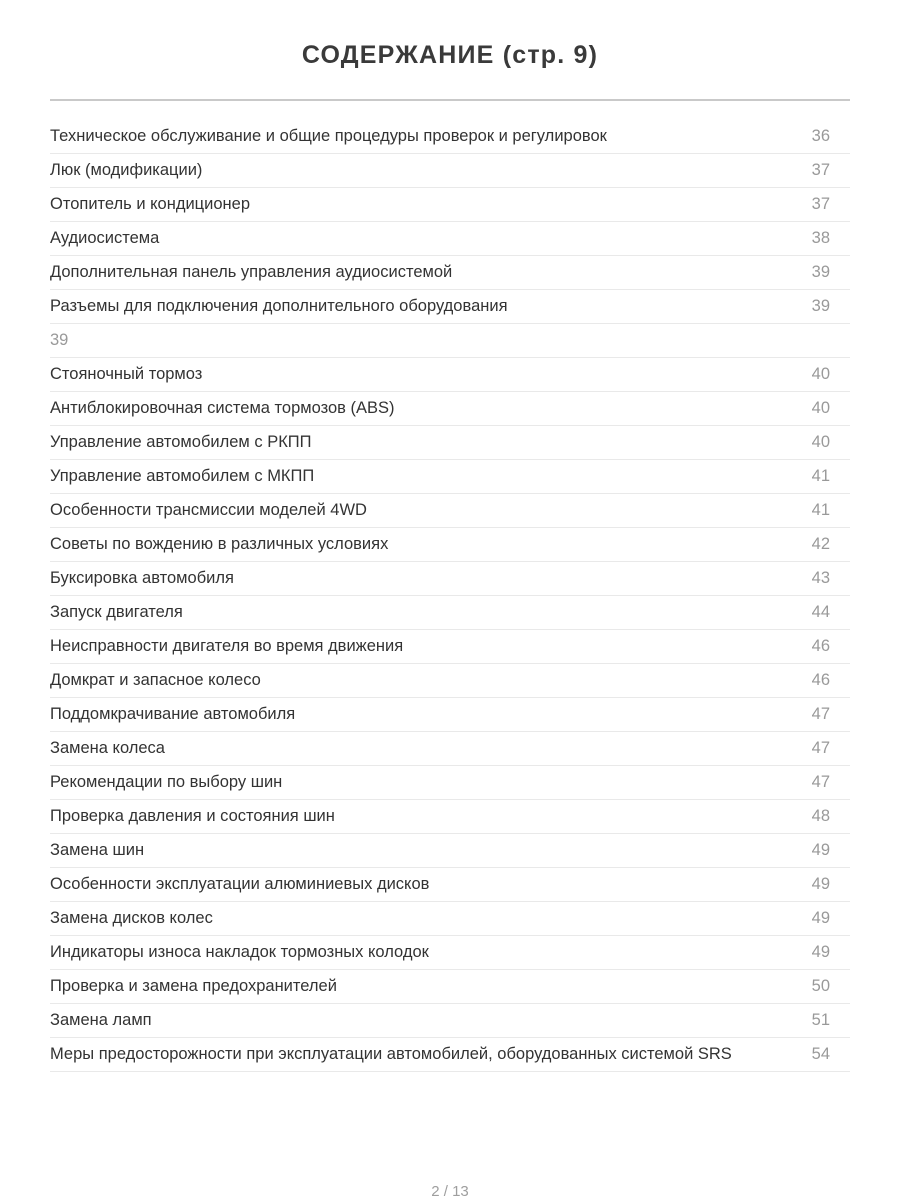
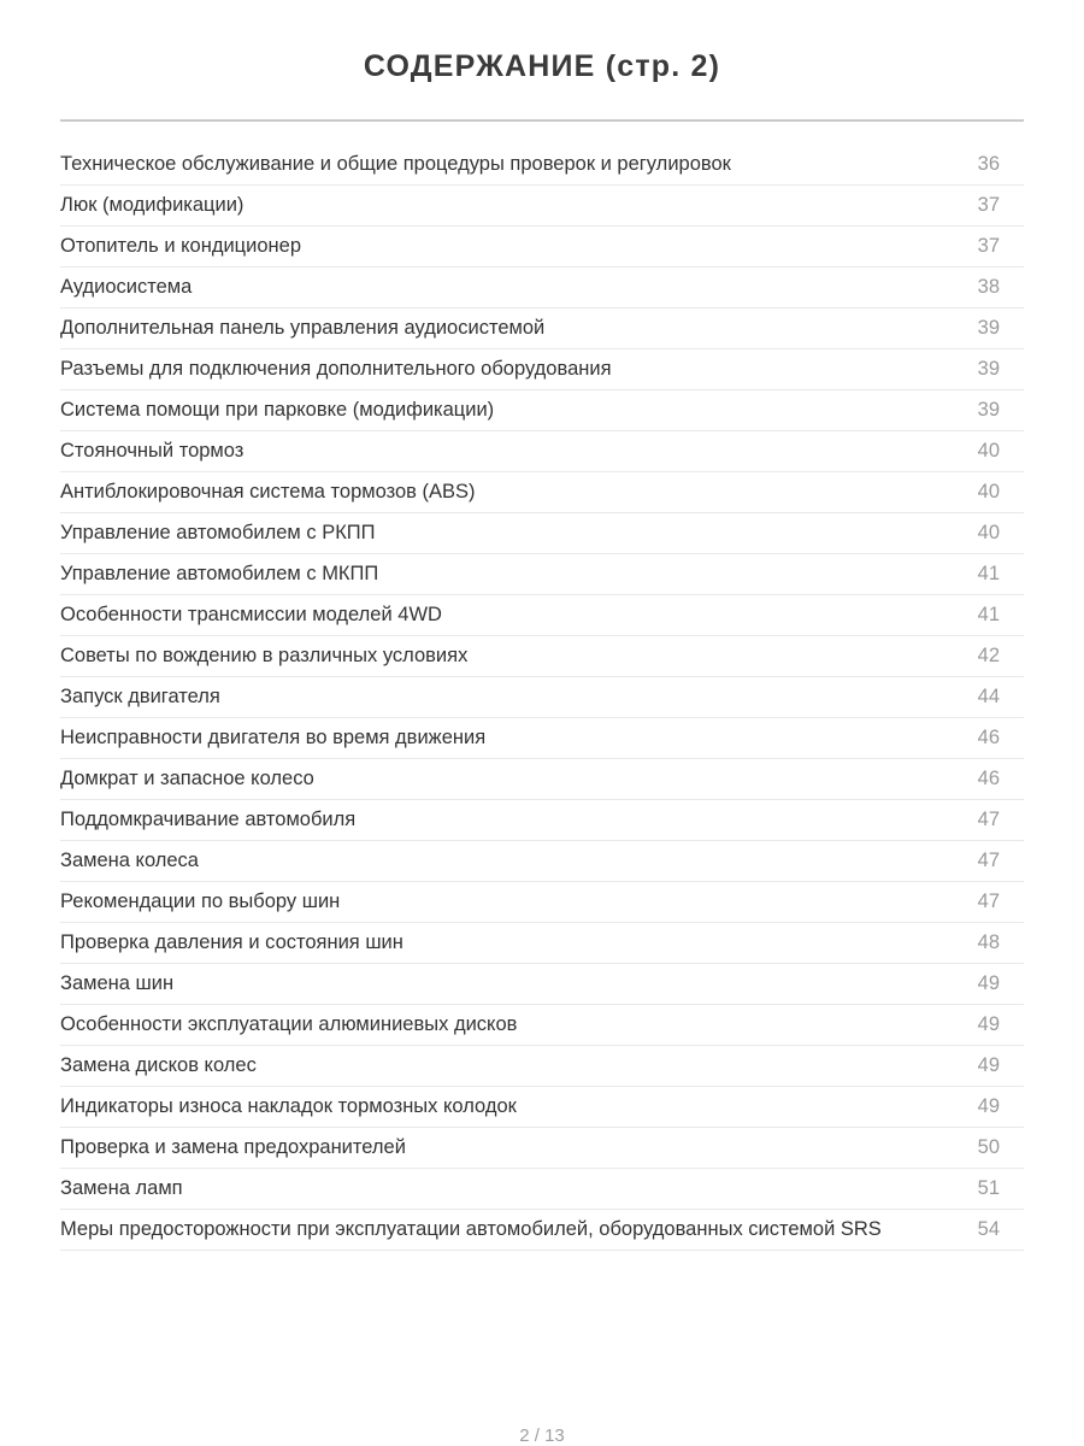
- СОДЕРЖАНИЕ (стр. 9)
+ СОДЕРЖАНИЕ (стр. 2)
  Техническое обслуживание и общие процедуры проверок и регулировок
  36
  Люк (модификации)
  37
  Отопитель и кондиционер
  37
  Аудиосистема
  38
  Дополнительная панель управления аудиосистемой
  39
  Разъемы для подключения дополнительного оборудования
  39
+ Система помощи при парковке (модификации)
  39
  Стояночный тормоз
  40
  Антиблокировочная система тормозов (ABS)
  40
  Управление автомобилем с РКПП
  40
  Управление автомобилем с МКПП
  41
  Особенности трансмиссии моделей 4WD
  41
  Советы по вождению в различных условиях
  42
- Буксировка автомобиля
- 43
  Запуск двигателя
  44
  Неисправности двигателя во время движения
  46
  Домкрат и запасное колесо
  46
  Поддомкрачивание автомобиля
  47
  Замена колеса
  47
  Рекомендации по выбору шин
  47
  Проверка давления и состояния шин
  48
  Замена шин
  49
  Особенности эксплуатации алюминиевых дисков
  49
  Замена дисков колес
  49
  Индикаторы износа накладок тормозных колодок
  49
  Проверка и замена предохранителей
  50
  Замена ламп
  51
  Меры предосторожности при эксплуатации автомобилей, оборудованных системой SRS
  54
  2 / 13
